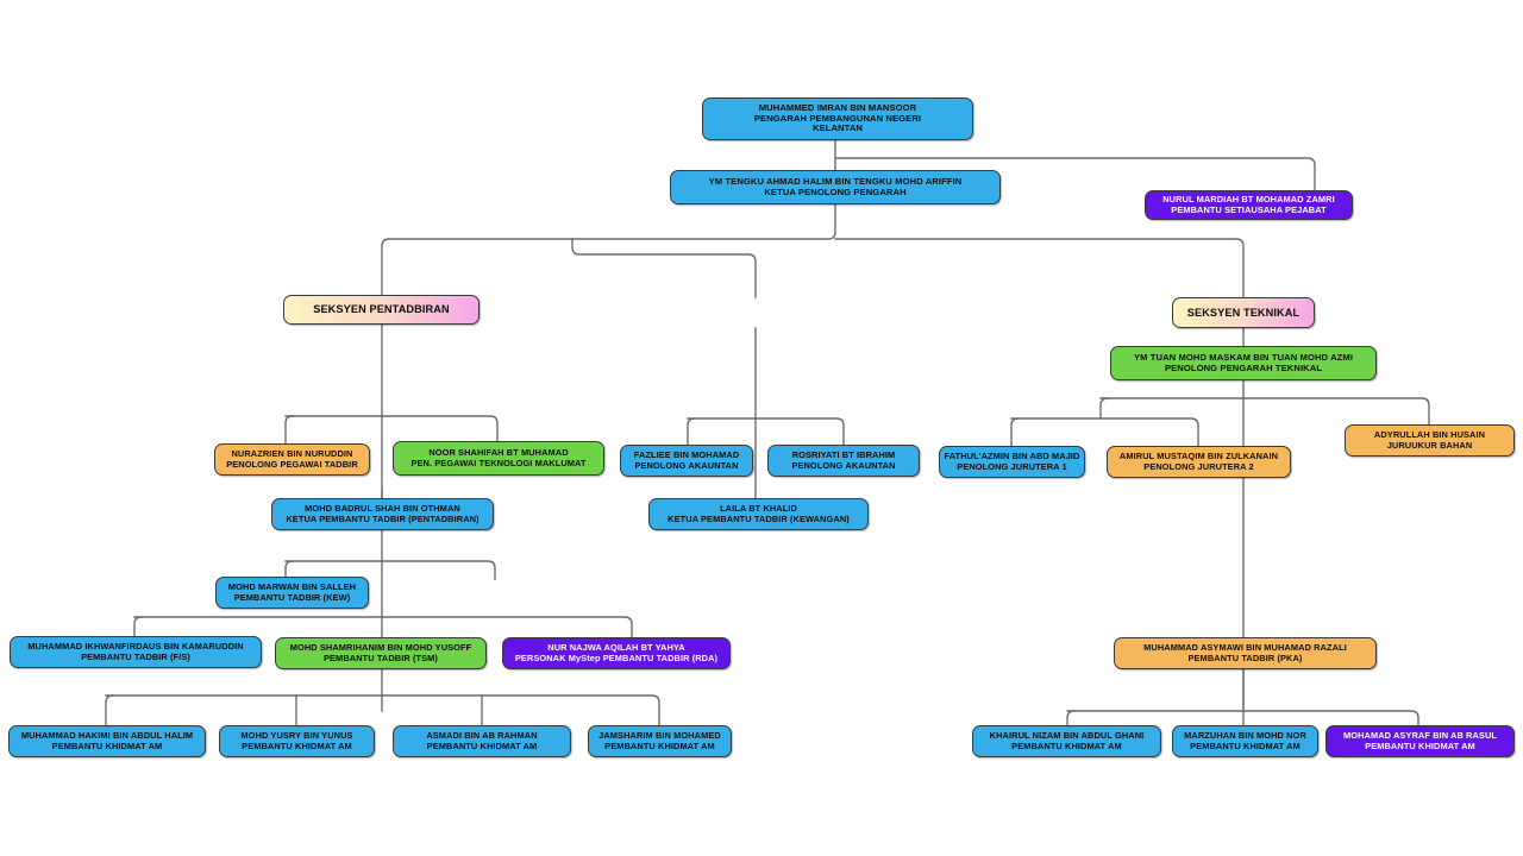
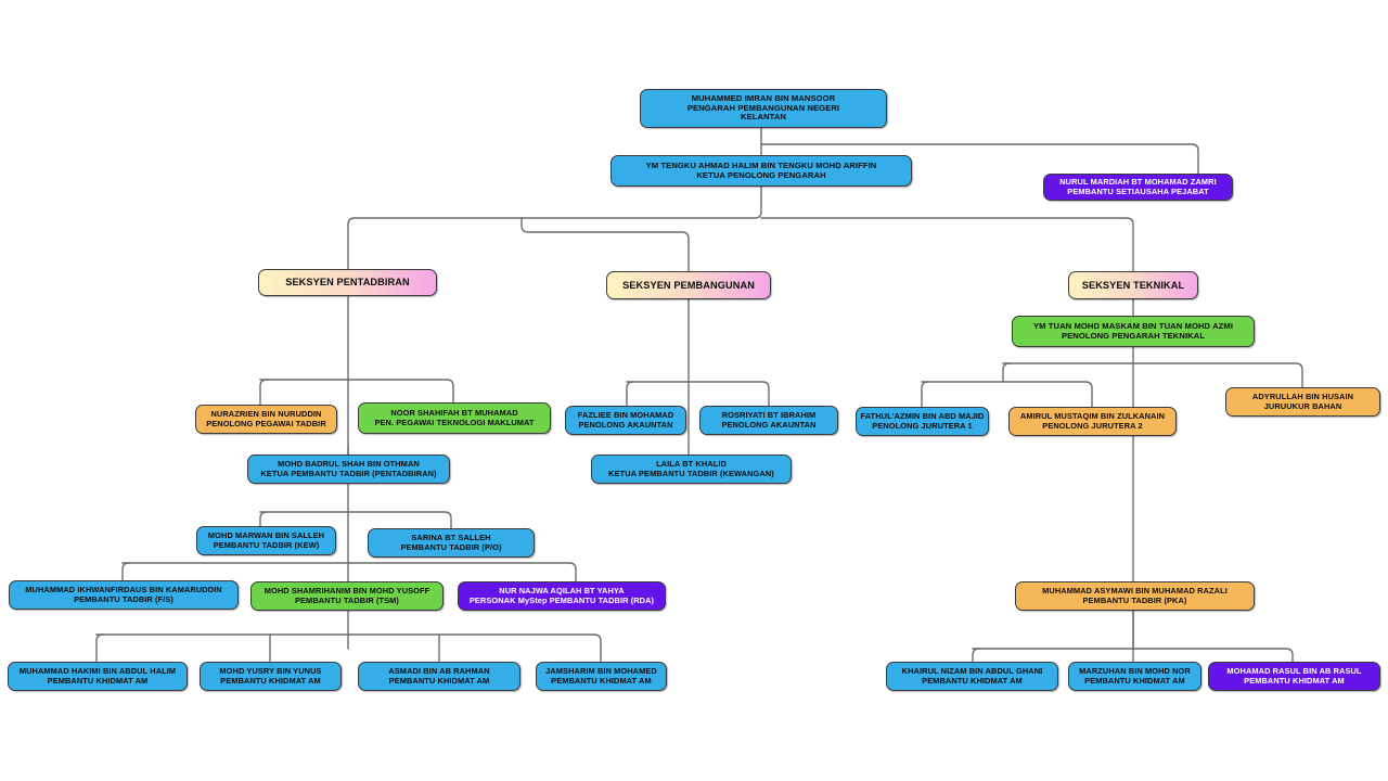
  MUHAMMED IMRAN BIN MANSOOR
  PENGARAH PEMBANGUNAN NEGERI
  KELANTAN
  YM TENGKU AHMAD HALIM BIN TENGKU MOHD ARIFFIN
  KETUA PENOLONG PENGARAH
  NURUL MARDIAH BT MOHAMAD ZAMRI
  PEMBANTU SETIAUSAHA PEJABAT
  SEKSYEN PENTADBIRAN
+ SEKSYEN PEMBANGUNAN
  SEKSYEN TEKNIKAL
  YM TUAN MOHD MASKAM BIN TUAN MOHD AZMI
  PENOLONG PENGARAH TEKNIKAL
  NURAZRIEN BIN NURUDDIN
  PENOLONG PEGAWAI TADBIR
  NOOR SHAHIFAH BT MUHAMAD
  PEN. PEGAWAI TEKNOLOGI MAKLUMAT
  FAZLIEE BIN MOHAMAD
  PENOLONG AKAUNTAN
  ROSRIYATI BT IBRAHIM
  PENOLONG AKAUNTAN
  FATHUL'AZMIN BIN ABD MAJID
  PENOLONG JURUTERA 1
  AMIRUL MUSTAQIM BIN ZULKANAIN
  PENOLONG JURUTERA 2
  ADYRULLAH BIN HUSAIN
  JURUUKUR BAHAN
  MOHD BADRUL SHAH BIN OTHMAN
  KETUA PEMBANTU TADBIR (PENTADBIRAN)
  LAILA BT KHALID
  KETUA PEMBANTU TADBIR (KEWANGAN)
  MOHD MARWAN BIN SALLEH
  PEMBANTU TADBIR (KEW)
+ SARINA BT SALLEH
+ PEMBANTU TADBIR (P/O)
  MUHAMMAD IKHWANFIRDAUS BIN KAMARUDDIN
  PEMBANTU TADBIR (F/S)
  MOHD SHAMRIHANIM BIN MOHD YUSOFF
  PEMBANTU TADBIR (TSM)
  NUR NAJWA AQILAH BT YAHYA
  PERSONAK MyStep PEMBANTU TADBIR (RDA)
  MUHAMMAD ASYMAWI BIN MUHAMAD RAZALI
  PEMBANTU TADBIR (PKA)
  MUHAMMAD HAKIMI BIN ABDUL HALIM
  PEMBANTU KHIDMAT AM
  MOHD YUSRY BIN YUNUS
  PEMBANTU KHIDMAT AM
  ASMADI BIN AB RAHMAN
  PEMBANTU KHIDMAT AM
  JAMSHARIM BIN MOHAMED
  PEMBANTU KHIDMAT AM
  KHAIRUL NIZAM BIN ABDUL GHANI
  PEMBANTU KHIDMAT AM
  MARZUHAN BIN MOHD NOR
  PEMBANTU KHIDMAT AM
- MOHAMAD ASYRAF BIN AB RASUL
+ MOHAMAD RASUL BIN AB RASUL
  PEMBANTU KHIDMAT AM
